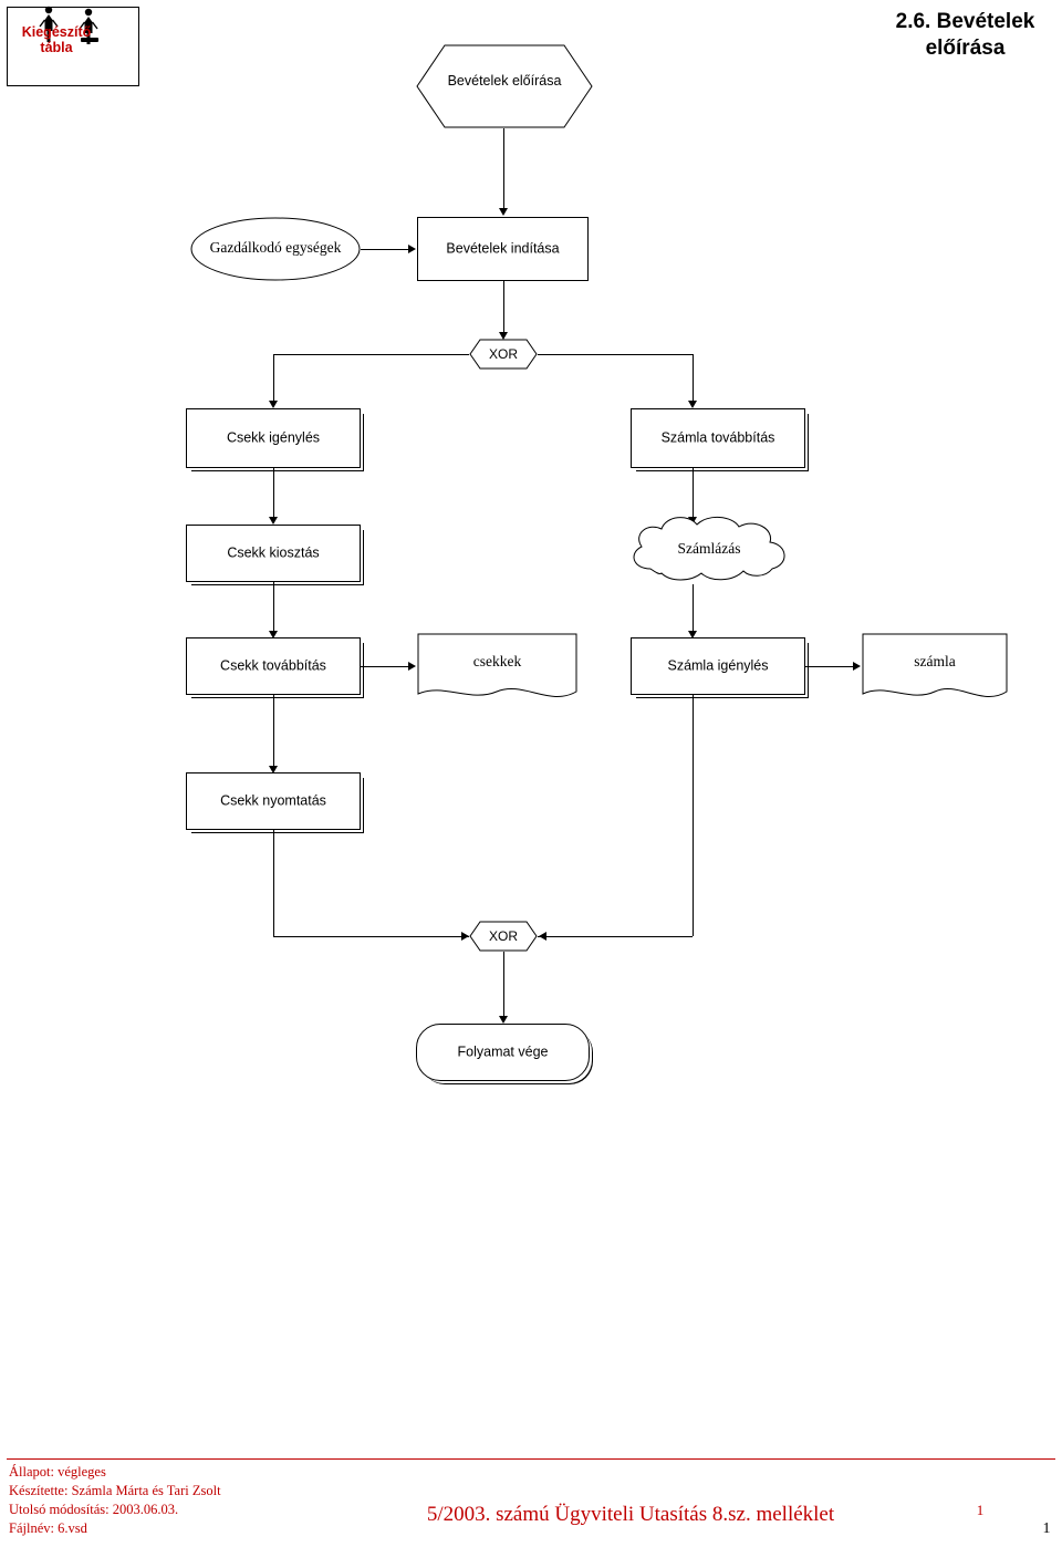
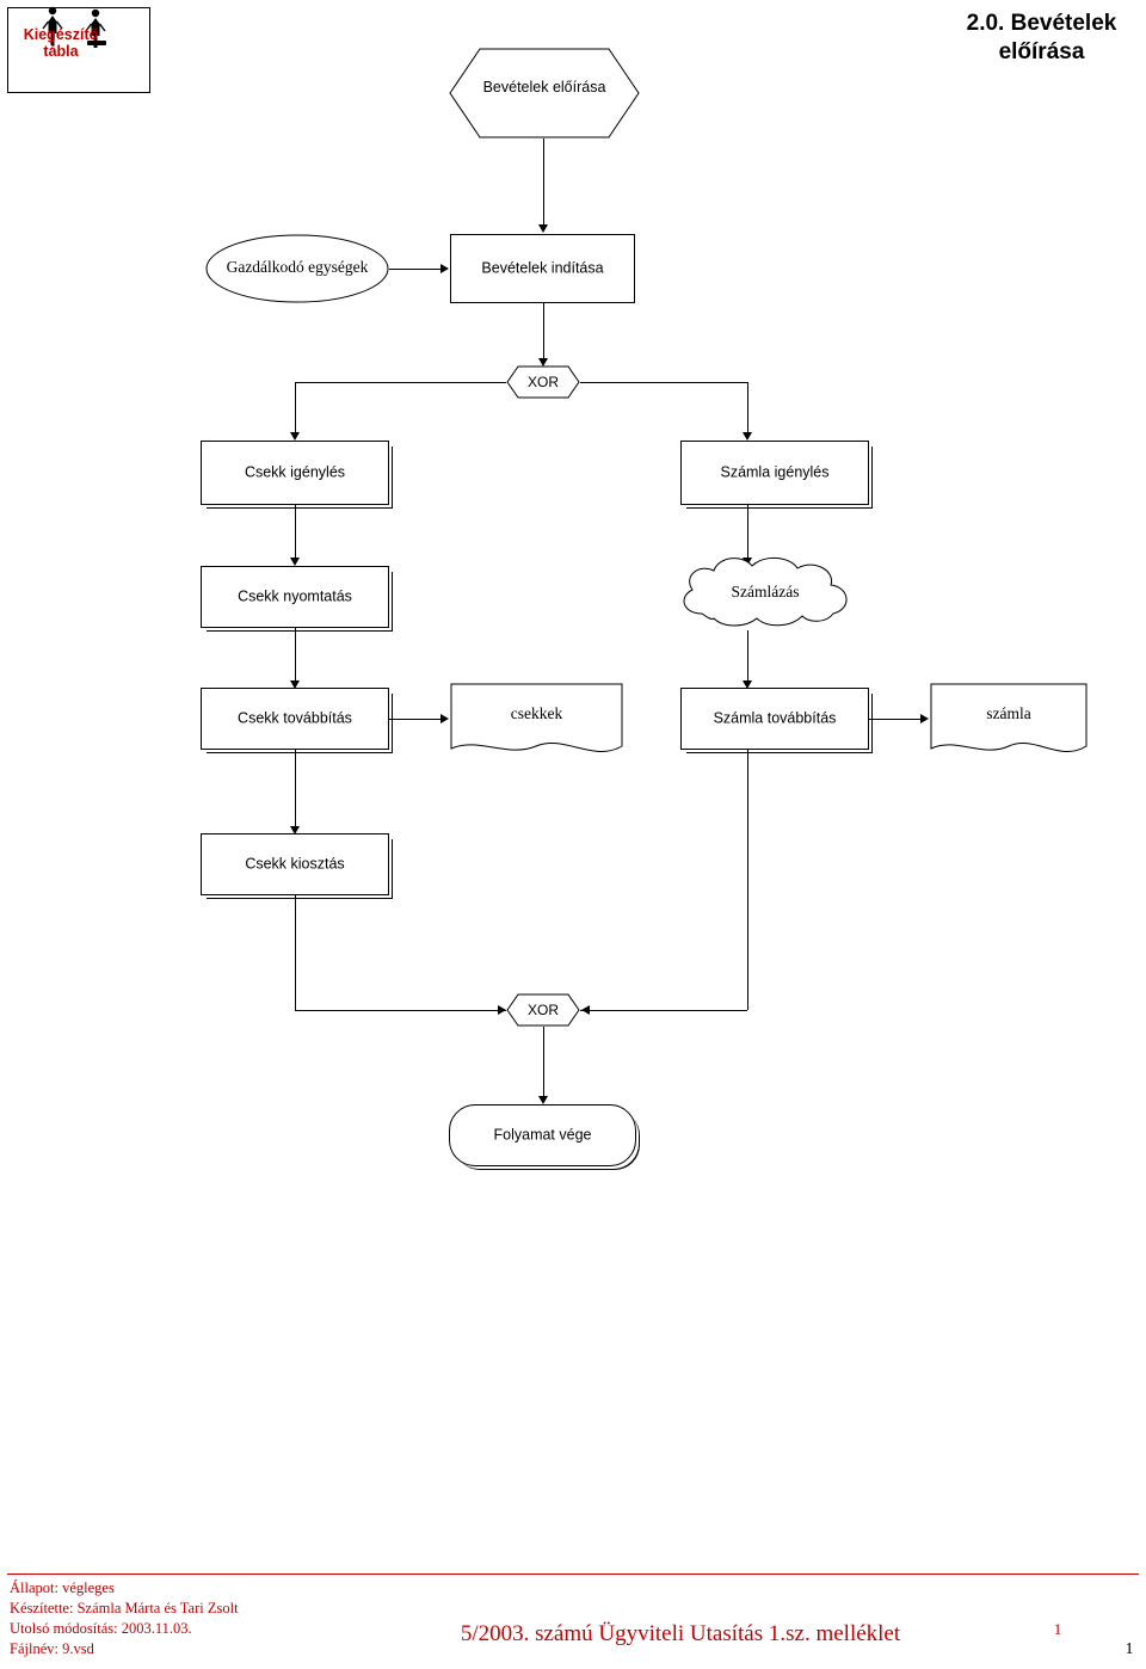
  Kiegészítő tábla
- 2.6. Bevételek előírása
+ 2.0. Bevételek előírása
  Bevételek előírása
  Gazdálkodó egységek
  Bevételek indítása
  XOR
  Csekk igénylés
- Csekk kiosztás
+ Csekk nyomtatás
  Csekk továbbítás
  csekkek
- Csekk nyomtatás
+ Csekk kiosztás
- Számla továbbítás
+ Számla igénylés
  Számlázás
- Számla igénylés
+ Számla továbbítás
  számla
  XOR
  Folyamat vége
  Állapot: végleges
  Készítette: Számla Márta és Tari Zsolt
- Utolsó módosítás: 2003.06.03.
+ Utolsó módosítás: 2003.11.03.
- Fájlnév: 6.vsd
+ Fájlnév: 9.vsd
- 5/2003. számú Ügyviteli Utasítás 8.sz. melléklet
+ 5/2003. számú Ügyviteli Utasítás 1.sz. melléklet
  1
  1
